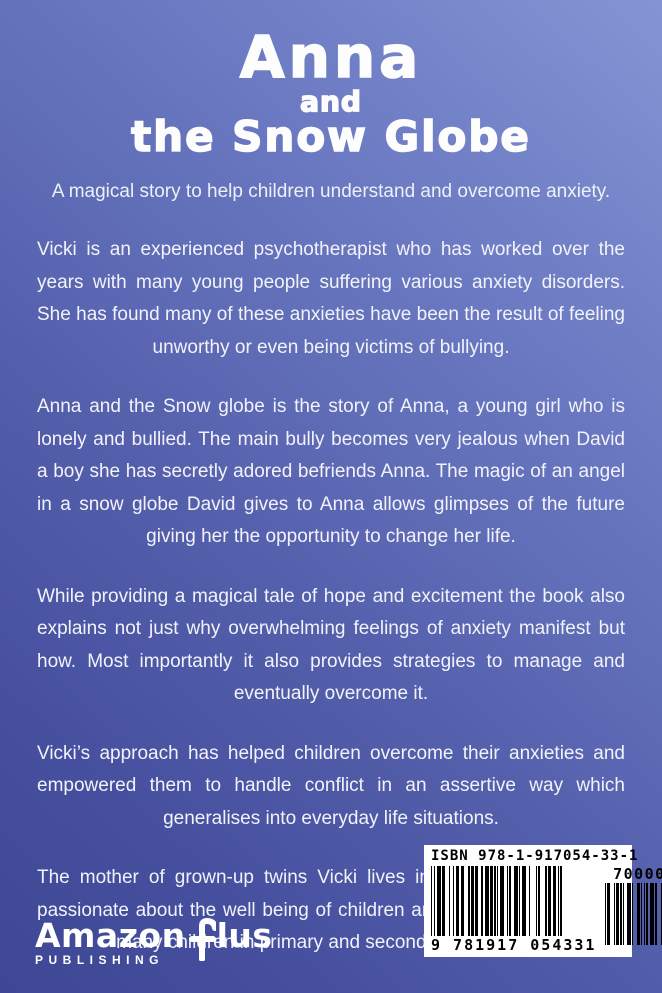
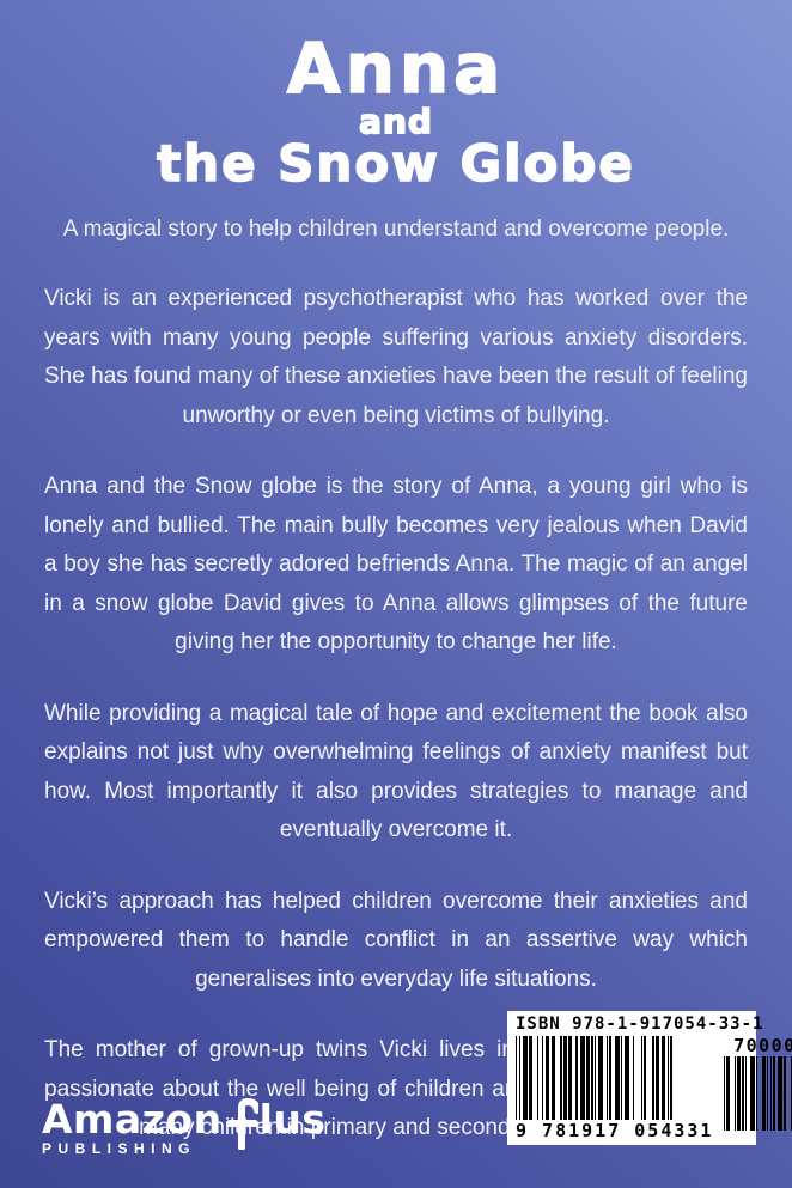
  Anna
  and
  the Snow Globe
- A magical story to help children understand and overcome anxiety.
+ A magical story to help children understand and overcome people.
  Vicki is an experienced psychotherapist who has worked over the years with many young people suffering various anxiety disorders. She has found many of these anxieties have been the result of feeling unworthy or even being victims of bullying.
  Anna and the Snow globe is the story of Anna, a young girl who is lonely and bullied. The main bully becomes very jealous when David a boy she has secretly adored befriends Anna. The magic of an angel in a snow globe David gives to Anna allows glimpses of the future giving her the opportunity to change her life.
  While providing a magical tale of hope and excitement the book also explains not just why overwhelming feelings of anxiety manifest but how. Most importantly it also provides strategies to manage and eventually overcome it.
  Vicki’s approach has helped children overcome their anxieties and empowered them to handle conflict in an assertive way which generalises into everyday life situations.
  Amazon
  lus
  PUBLISHING
  ISBN 978-1-917054-33-1
  9 781917 054331
  70000
